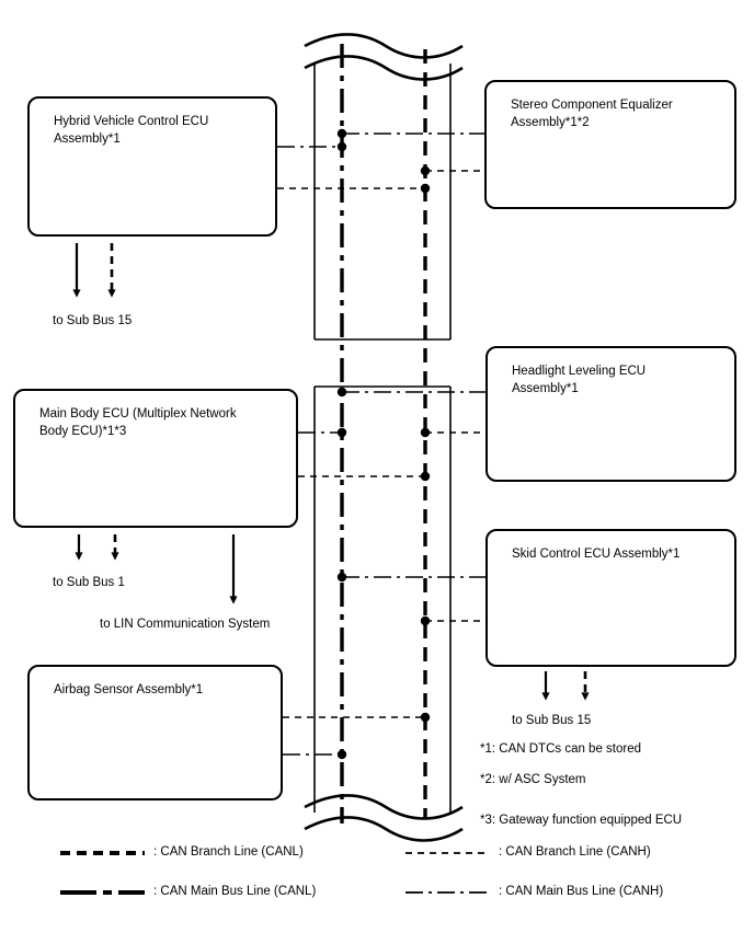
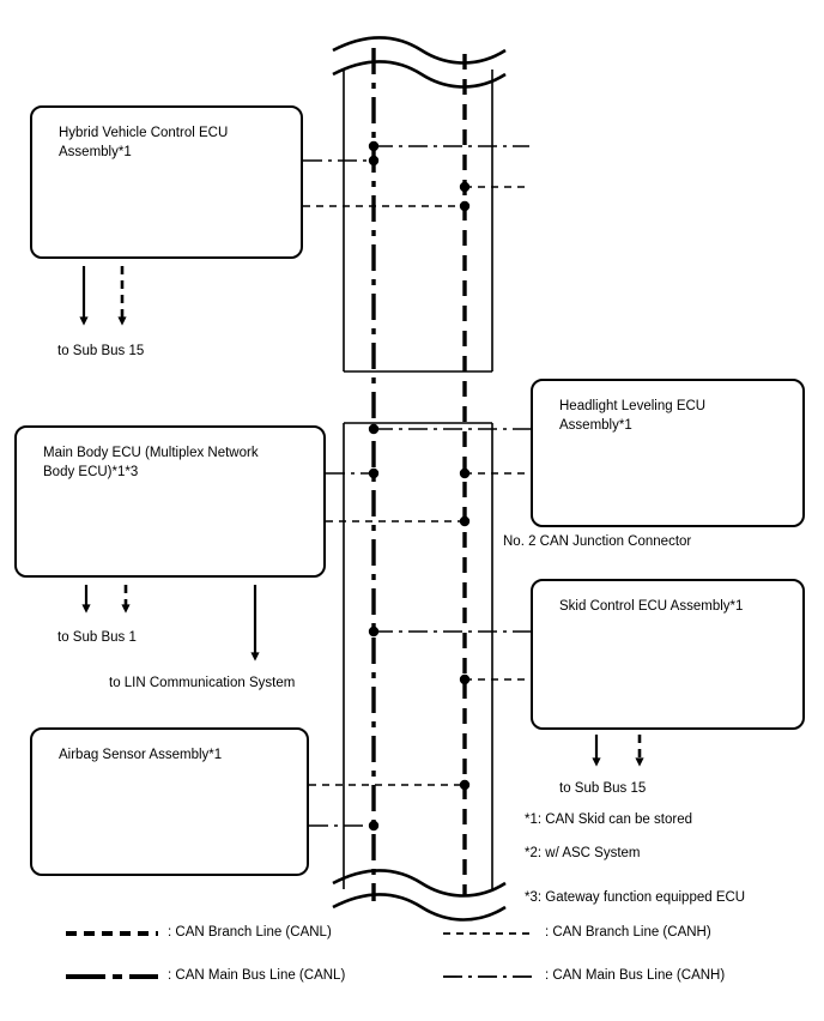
  Hybrid Vehicle Control ECU
  Assembly*1
- Stereo Component Equalizer
- Assembly*1*2
  Main Body ECU (Multiplex Network
  Body ECU)*1*3
  Headlight Leveling ECU
  Assembly*1
  Skid Control ECU Assembly*1
  Airbag Sensor Assembly*1
+ No. 2 CAN Junction Connector
  to Sub Bus 15
  to Sub Bus 1
  to LIN Communication System
  to Sub Bus 15
- *1: CAN DTCs can be stored
+ *1: CAN Skid can be stored
  *2: w/ ASC System
  *3: Gateway function equipped ECU
  : CAN Branch Line (CANL)
  : CAN Branch Line (CANH)
  : CAN Main Bus Line (CANL)
  : CAN Main Bus Line (CANH)
